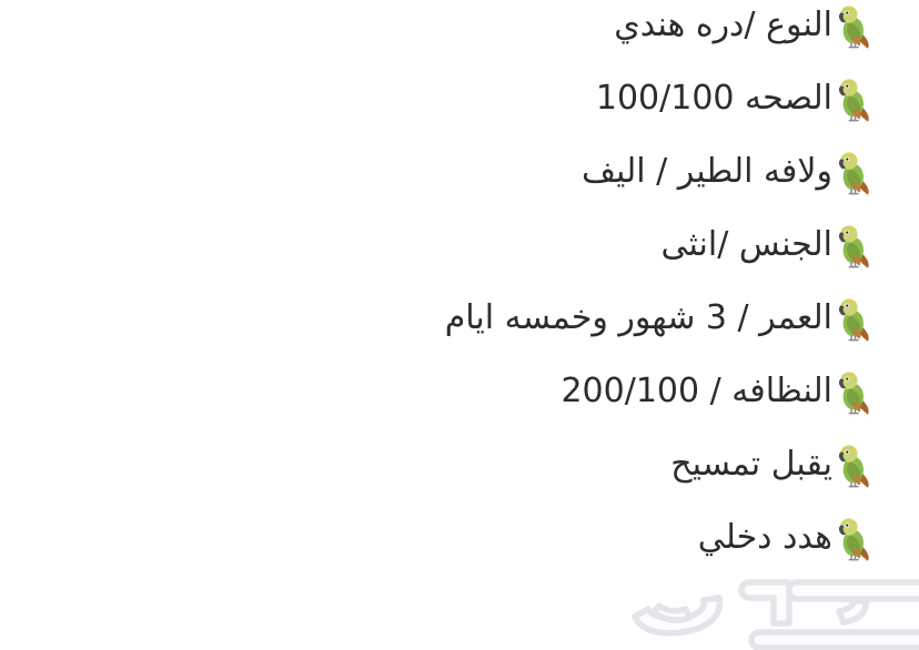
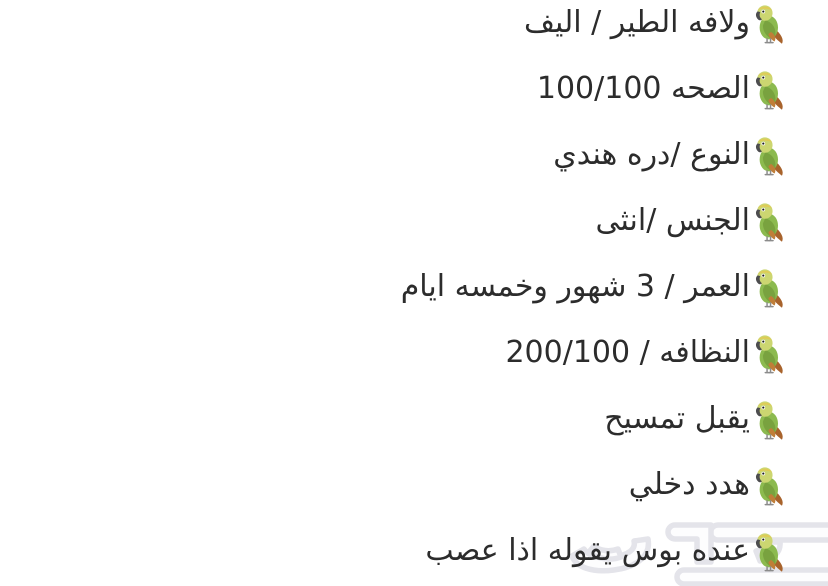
- النوع /دره هندي
+ ولافه الطير / اليف
  الصحه 100/100
- ولافه الطير / اليف
+ النوع /دره هندي
  الجنس /انثى
  العمر / 3 شهور وخمسه ايام
  النظافه / 200/100
  يقبل تمسيح
  هدد دخلي
+ عنده بوس يقوله اذا عصب
